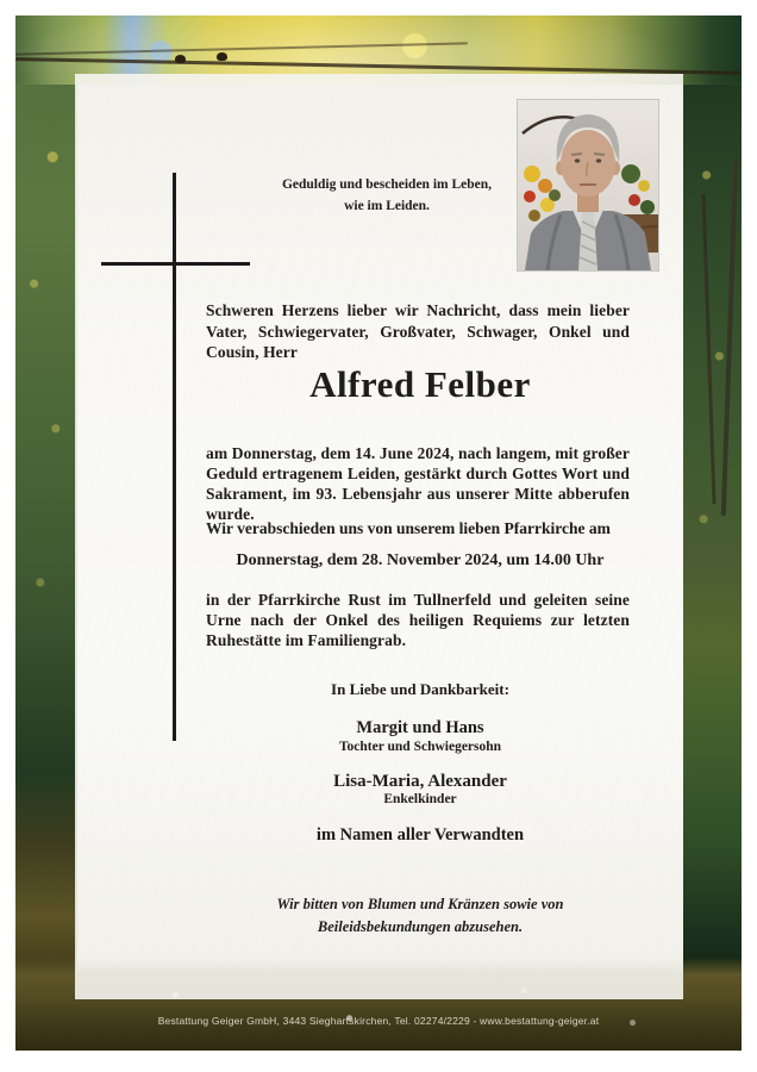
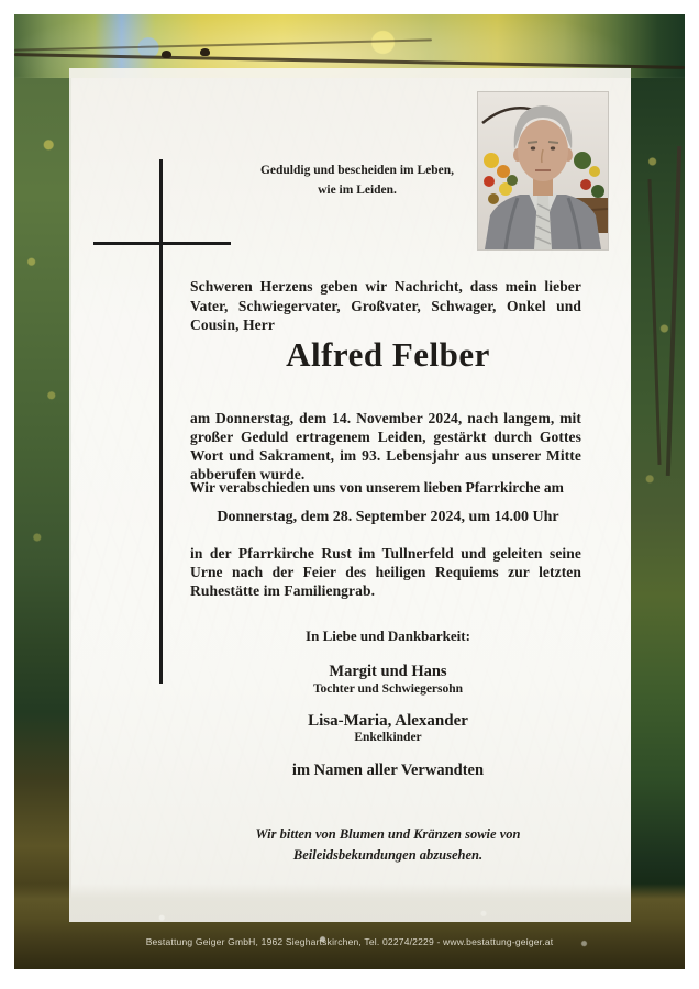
  Geduldig und bescheiden im Leben,
  wie im Leiden.
- Schweren Herzens lieber wir Nachricht, dass mein lieber Vater, Schwiegervater, Großvater, Schwager, Onkel und Cousin, Herr
+ Schweren Herzens geben wir Nachricht, dass mein lieber Vater, Schwiegervater, Großvater, Schwager, Onkel und Cousin, Herr
  Alfred Felber
- am Donnerstag, dem 14. June 2024, nach langem, mit großer Geduld ertragenem Leiden, gestärkt durch Gottes Wort und Sakrament, im 93. Lebensjahr aus unserer Mitte abberufen wurde.
+ am Donnerstag, dem 14. November 2024, nach langem, mit großer Geduld ertragenem Leiden, gestärkt durch Gottes Wort und Sakrament, im 93. Lebensjahr aus unserer Mitte abberufen wurde.
  Wir verabschieden uns von unserem lieben Pfarrkirche am
- Donnerstag, dem 28. November 2024, um 14.00 Uhr
+ Donnerstag, dem 28. September 2024, um 14.00 Uhr
- in der Pfarrkirche Rust im Tullnerfeld und geleiten seine Urne nach der Onkel des heiligen Requiems zur letzten Ruhestätte im Familiengrab.
+ in der Pfarrkirche Rust im Tullnerfeld und geleiten seine Urne nach der Feier des heiligen Requiems zur letzten Ruhestätte im Familiengrab.
  In Liebe und Dankbarkeit:
  Margit und Hans
  Tochter und Schwiegersohn
  Lisa-Maria, Alexander
  Enkelkinder
  im Namen aller Verwandten
  Wir bitten von Blumen und Kränzen sowie von
  Beileidsbekundungen abzusehen.
- Bestattung Geiger GmbH, 3443 Sieghartskirchen, Tel. 02274/2229 - www.bestattung-geiger.at
+ Bestattung Geiger GmbH, 1962 Sieghartskirchen, Tel. 02274/2229 - www.bestattung-geiger.at
